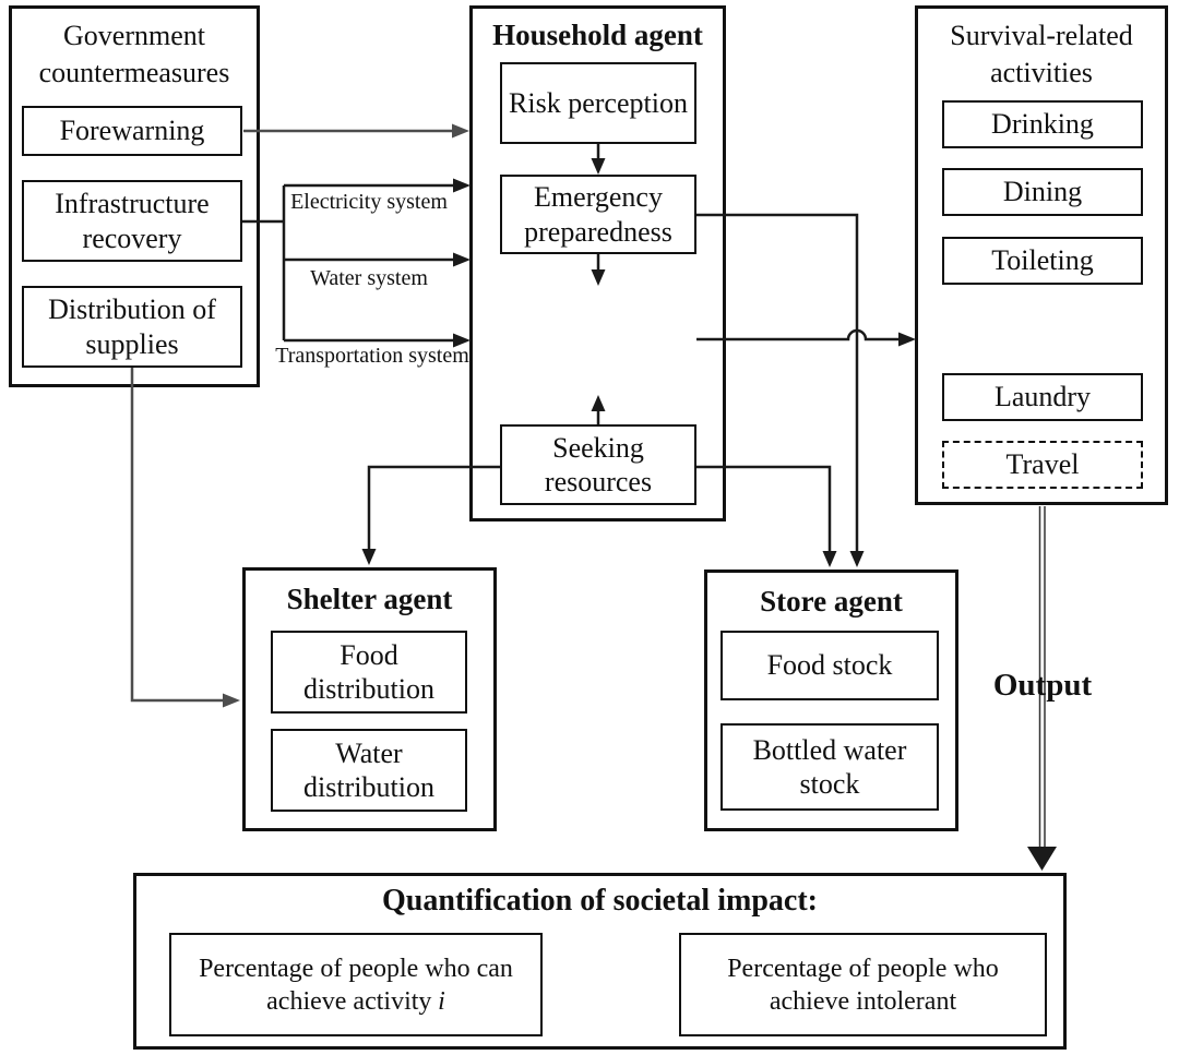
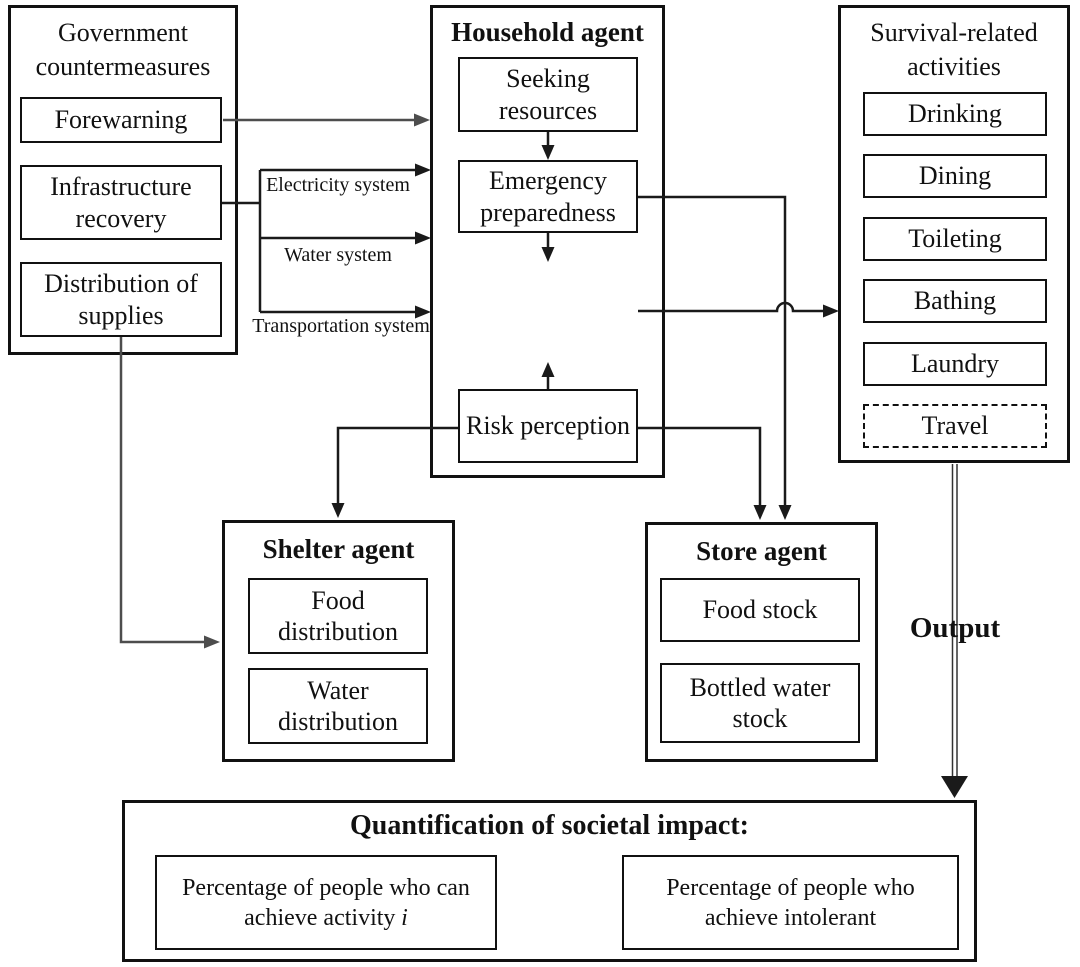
  Government countermeasures
  Forewarning
  Infrastructure recovery
  Distribution of supplies
  Household agent
- Risk perception
+ Seeking resources
  Emergency preparedness
- Seeking resources
+ Risk perception
  Survival-related activities
  Drinking
  Dining
  Toileting
+ Bathing
  Laundry
  Travel
  Shelter agent
  Food distribution
  Water distribution
  Store agent
  Food stock
  Bottled water stock
  Quantification of societal impact:
  Percentage of people who can achieve activity i
  Percentage of people who achieve intolerant
  Electricity system
  Water system
  Transportation system
  Output
